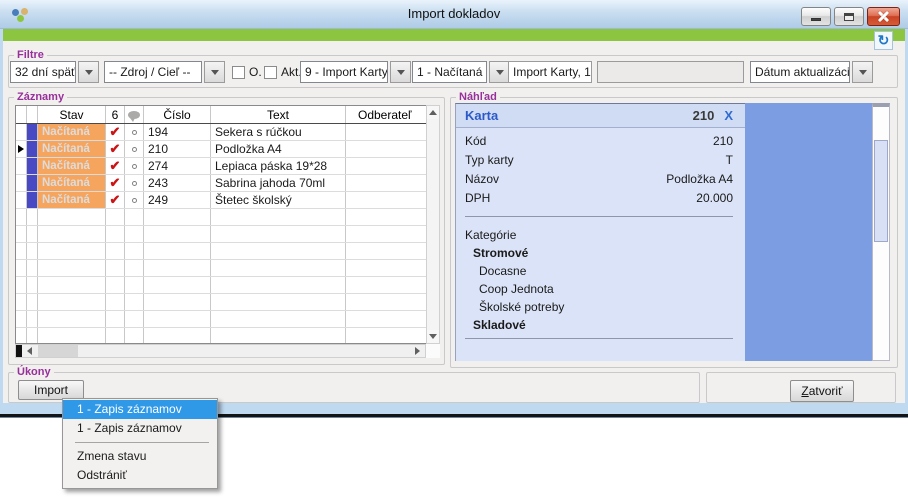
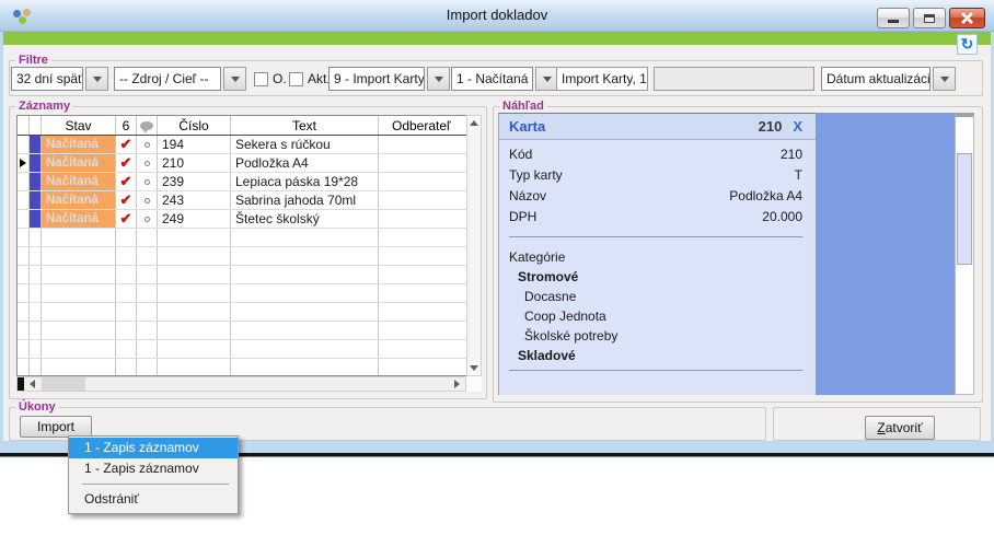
  Import dokladov
  ↻
  Filtre
  32 dní späť
  -- Zdroj / Cieľ --
  O.
  Akt
  9 - Import Karty
  1 - Načítaná
  Import Karty, 1
  Dátum aktualizáci
  Záznamy
  Stav
  6
  Číslo
  Text
  Odberateľ
  Načítaná
  ✔
  194
  Sekera s rúčkou
  Načítaná
  ✔
  210
  Podložka A4
  Načítaná
  ✔
- 274
+ 239
  Lepiaca páska 19*28
  Načítaná
  ✔
  243
  Sabrina jahoda 70ml
  Načítaná
  ✔
  249
  Štetec školský
  Náhľad
  Karta
  210
  X
  Kód
  210
  Typ karty
  T
  Názov
  Podložka A4
  DPH
  20.000
  Kategórie
  Stromové
  Docasne
  Coop Jednota
  Školské potreby
  Skladové
  Úkony
  Import
  Zatvoriť
  1 - Zapis záznamov
  1 - Zapis záznamov
- Zmena stavu
  Odstrániť
